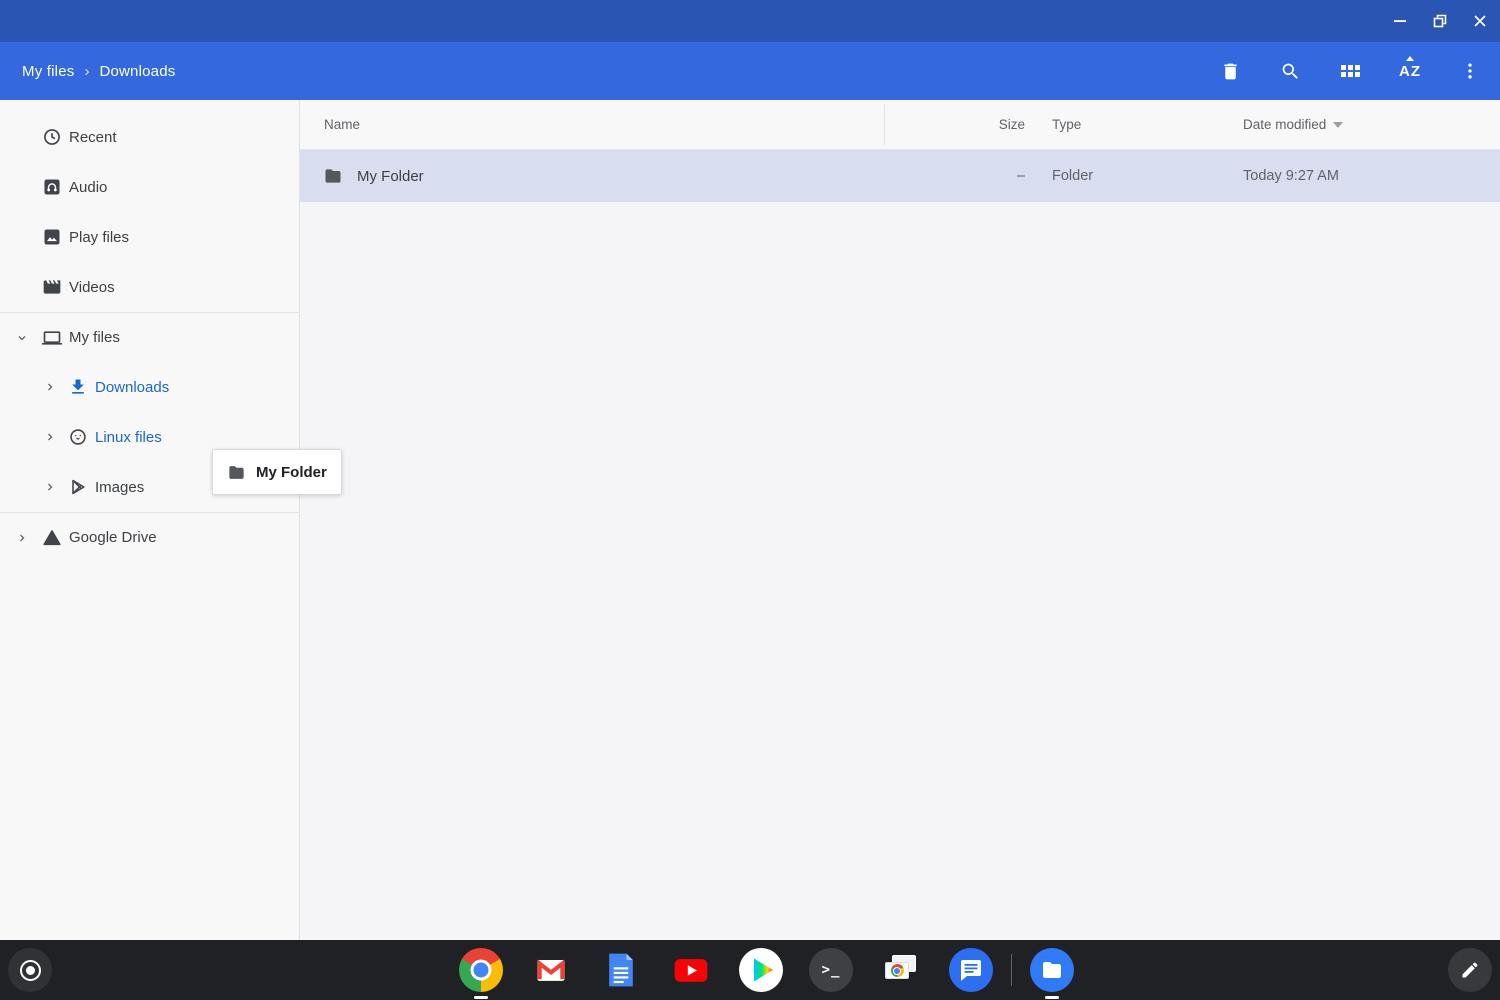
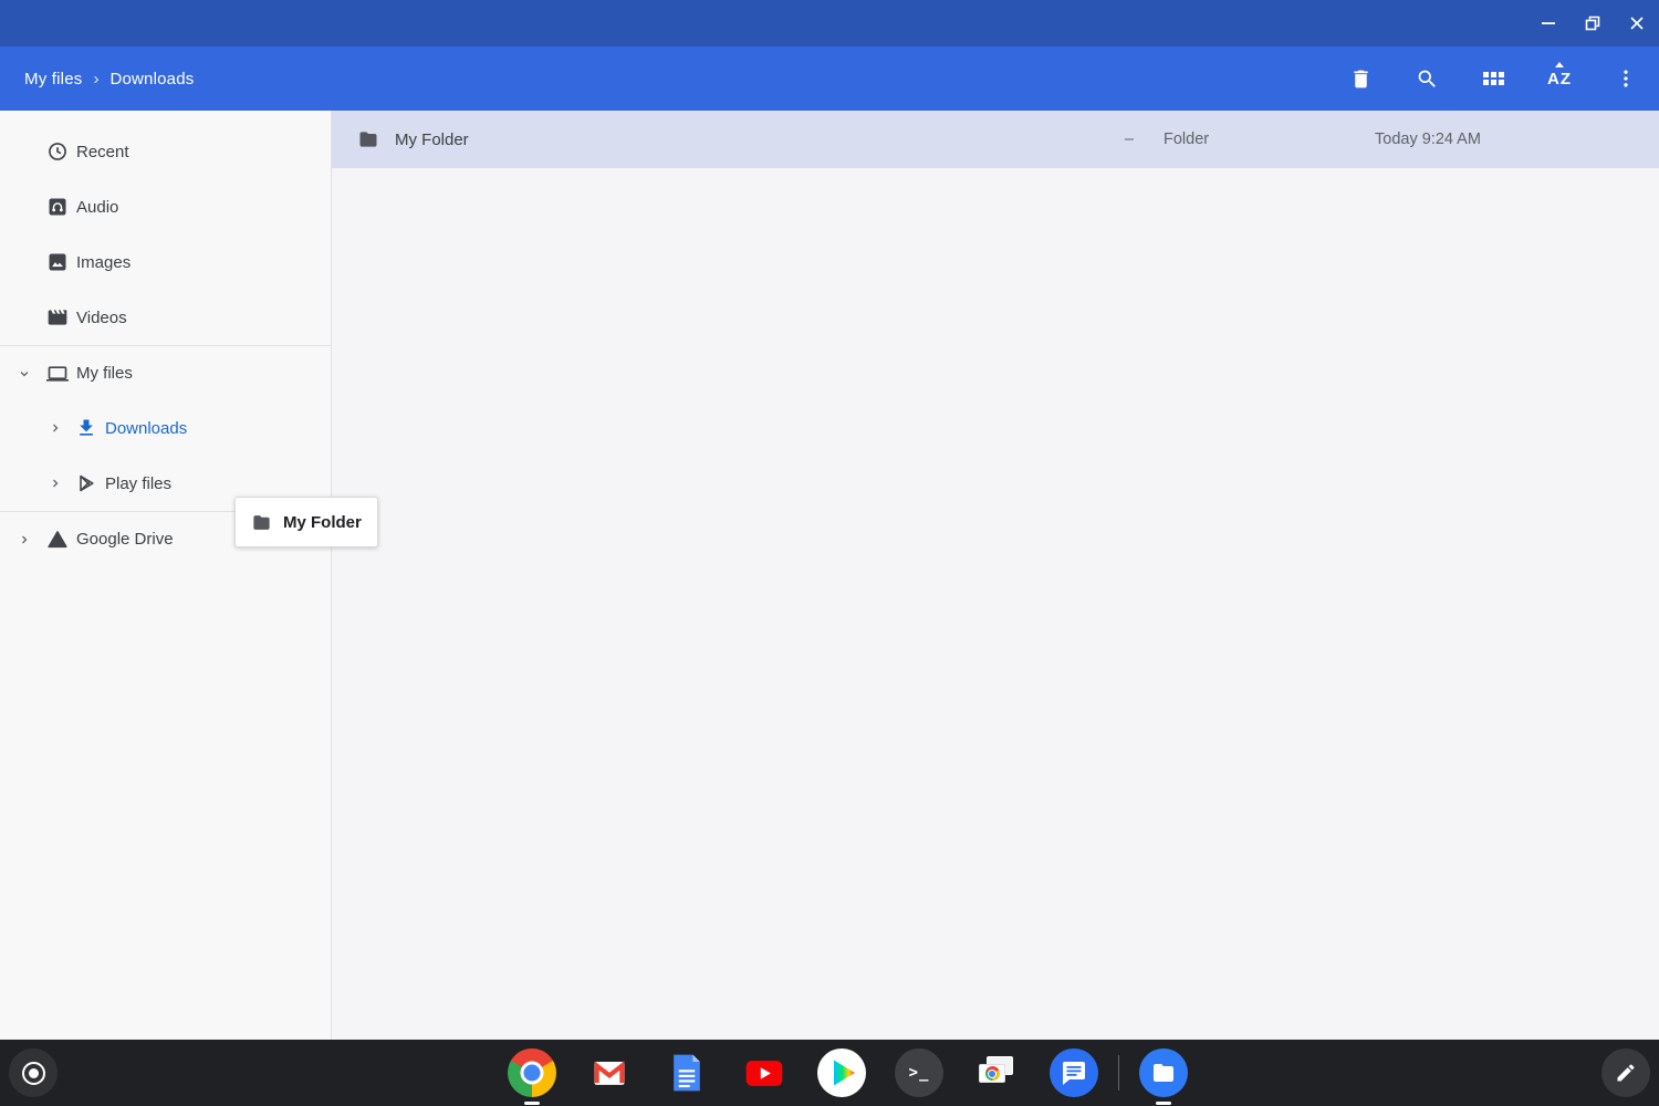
  My files
  ›
  Downloads
  AZ
  Recent
  Audio
- Play files
+ Images
  Videos
  My files
  Downloads
- Linux files
- Images
+ Play files
  Google Drive
- Name
- Size
- Type
- Date modified
  My Folder
  –
  Folder
- Today 9:27 AM
+ Today 9:24 AM
  My Folder
  >_
